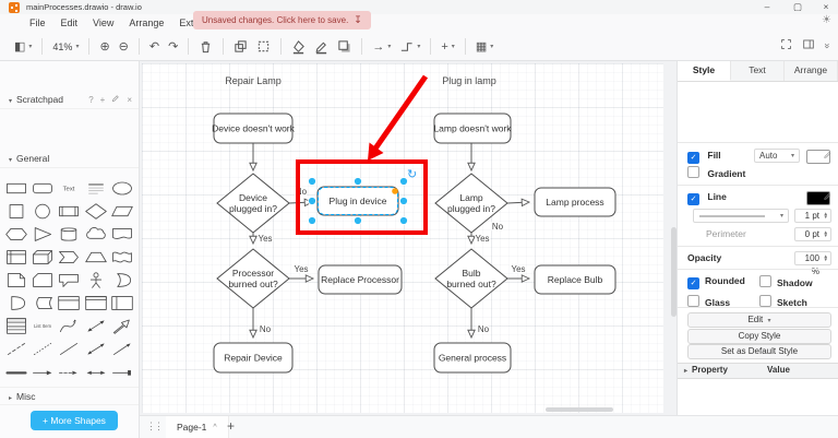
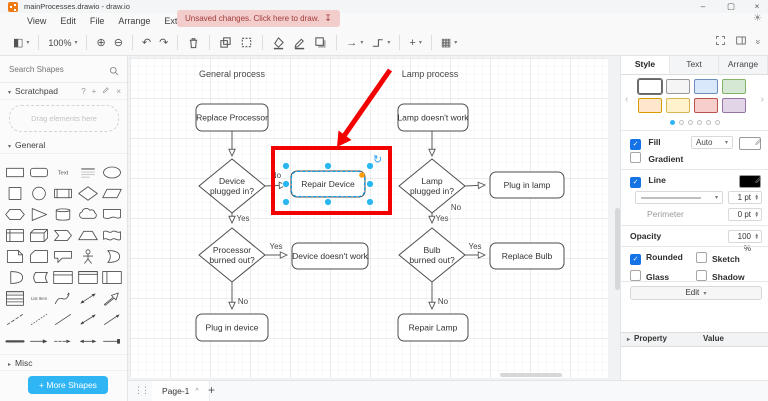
  mainProcesses.drawio - draw.io
  –
  ▢
  ×
- File
+ View
  Edit
- View
+ File
  Arrange
- Unsaved changes. Click here to save.
+ Unsaved changes. Click here to draw.
  ↧
  ☀
  ◧
- 41%
+ 100%
  ⊕
  ⊖
  ↶
  ↷
  →
  +
  ▦
+ Search Shapes
  Scratchpad
  ?
  +
  ×
+ Drag elements here
  General
  Misc
  + More Shapes
  Yes
  Yes
  No
  No
  Yes
  Yes
  No
- Repair Lamp
+ General process
- Plug in lamp
+ Lamp process
- Device doesn't work
+ Replace Processor
  Lamp doesn't work
  Device
  plugged in?
  Lamp
  plugged in?
- Plug in device
+ Repair Device
- Lamp process
+ Plug in lamp
  Processor
  burned out?
  Bulb
  burned out?
- Replace Processor
+ Device doesn't work
  Replace Bulb
- Repair Device
+ Plug in device
- General process
+ Repair Lamp
  ↻
  ⋮⋮
  Page-1
  +
  Style
  Text
  Arrange
+ ‹
+ ›
  Fill
  Auto
  Gradient
  Line
  1 pt
  Perimeter
  0 pt
  Opacity
  100 %
  Rounded
- Shadow
+ Sketch
  Glass
- Sketch
+ Shadow
  Edit
- Copy Style
- Set as Default Style
  Property
  Value
